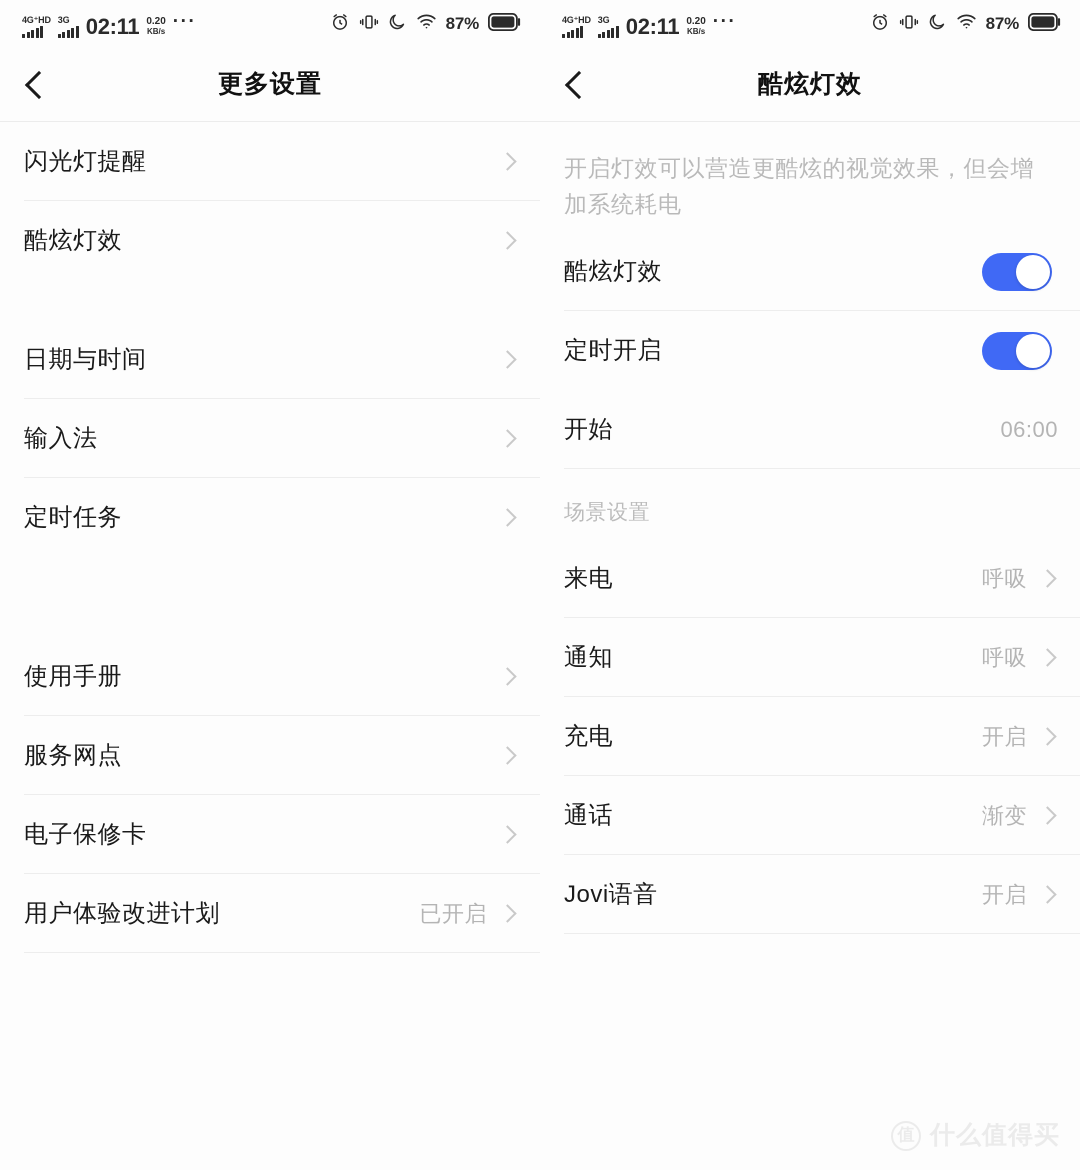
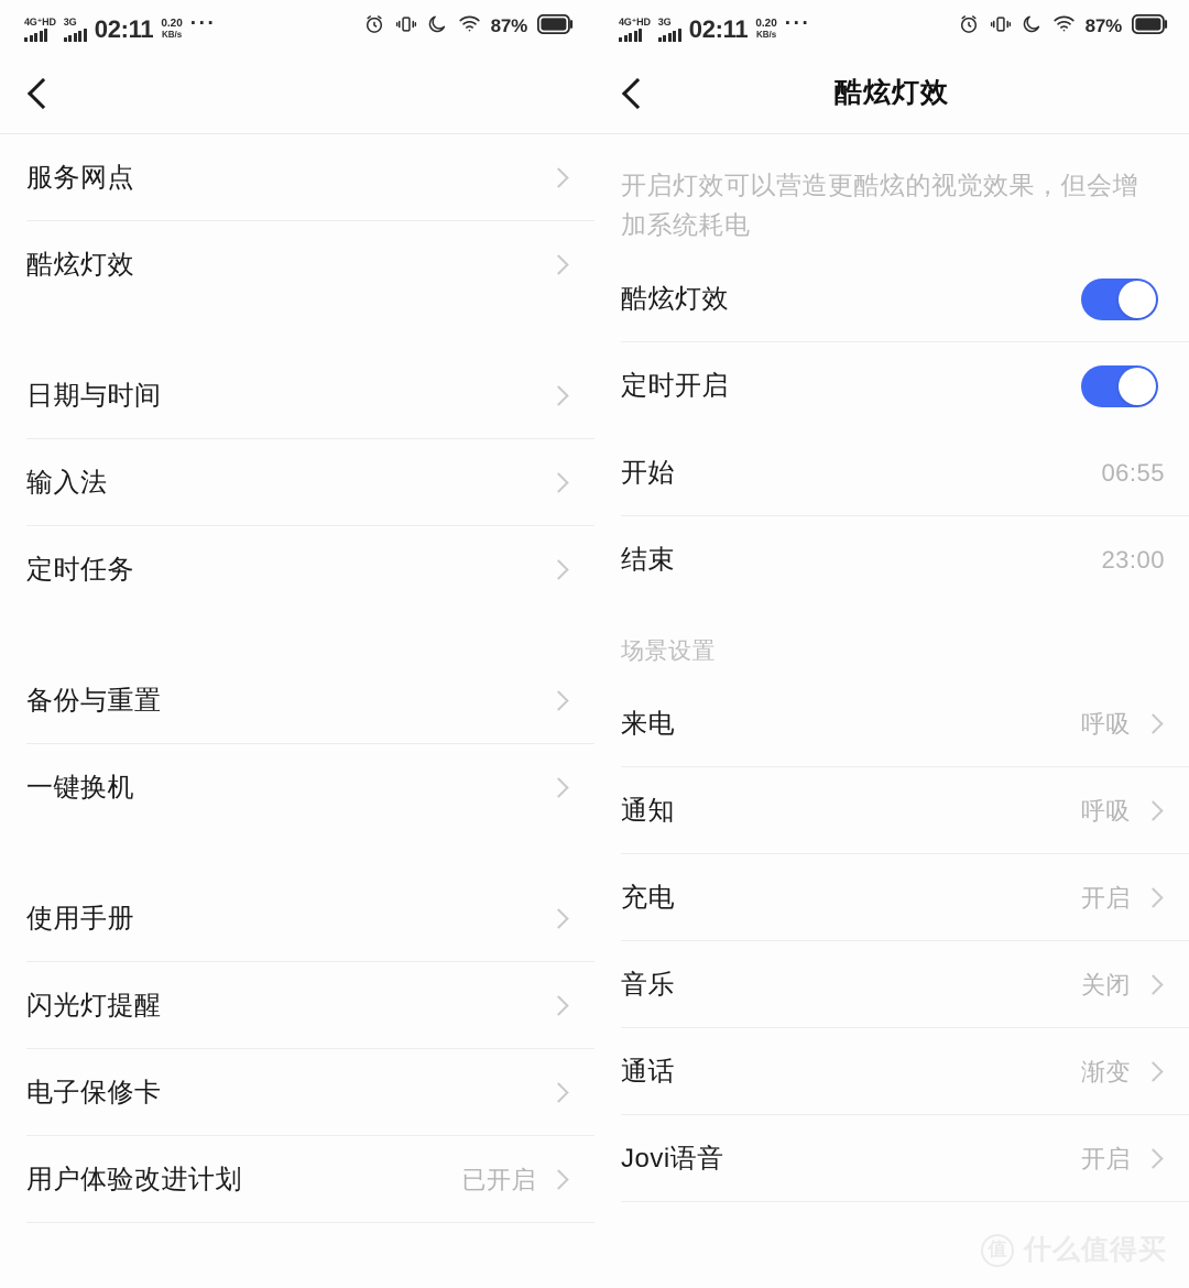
  4G⁺HD
  3G
  02:11
  0.20
  KB/s
  ···
  87%
- 更多设置
- 闪光灯提醒
+ 服务网点
  酷炫灯效
  日期与时间
  输入法
  定时任务
+ 备份与重置
+ 一键换机
  使用手册
- 服务网点
+ 闪光灯提醒
  电子保修卡
  用户体验改进计划
  已开启
  4G⁺HD
  3G
  02:11
  0.20
  KB/s
  ···
  87%
  酷炫灯效
  开启灯效可以营造更酷炫的视觉效果，但会增加系统耗电
  酷炫灯效
  定时开启
  开始
- 06:00
+ 06:55
+ 结束
+ 23:00
  场景设置
  来电
  呼吸
  通知
  呼吸
  充电
  开启
+ 音乐
+ 关闭
  通话
  渐变
  Jovi语音
  开启
